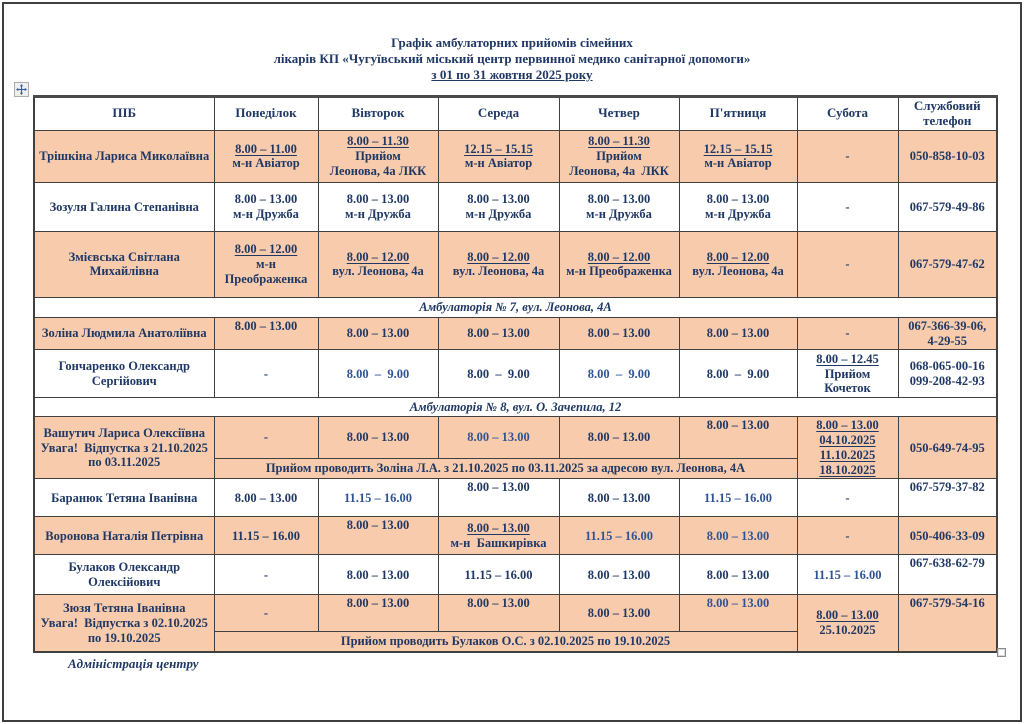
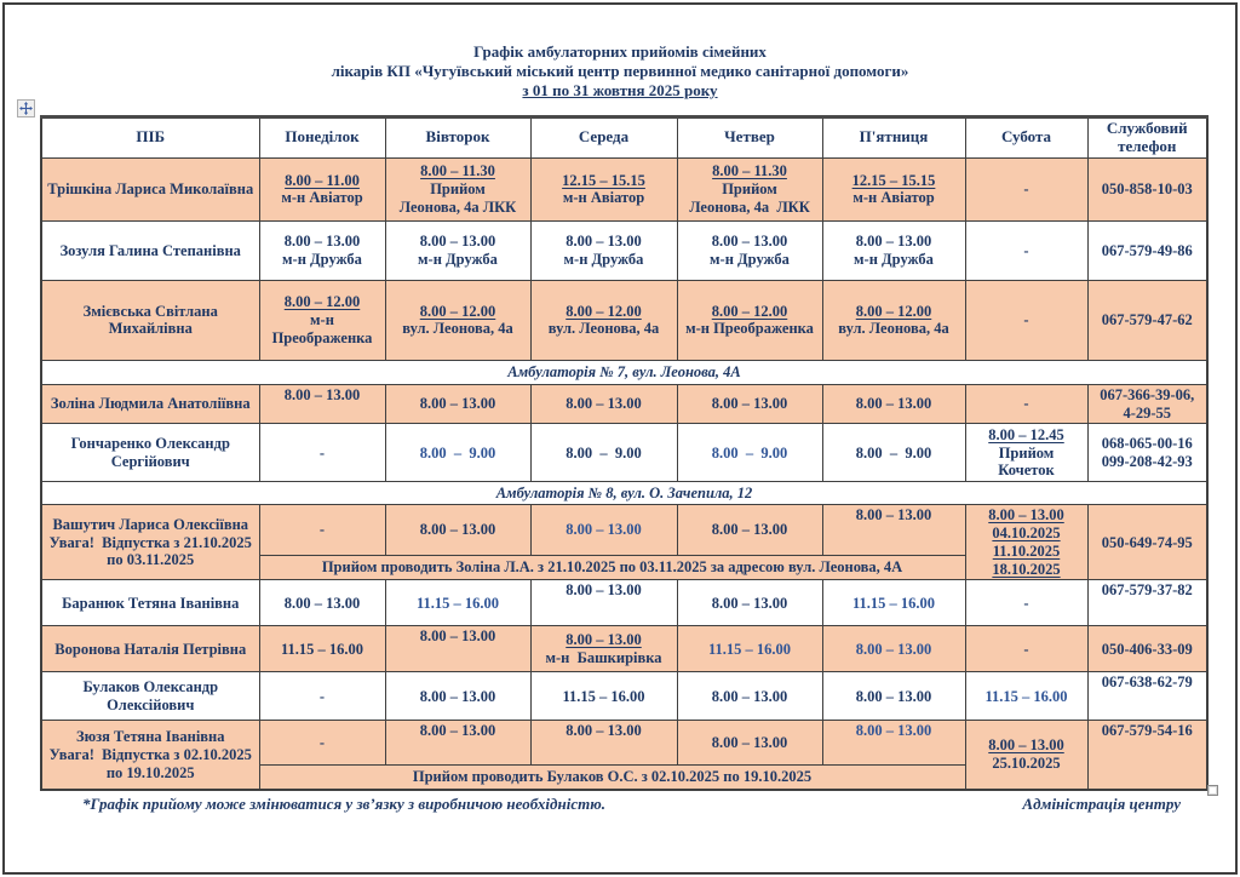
  Графік амбулаторних прийомів сімейних
  лікарів КП «Чугуївський міський центр первинної медико санітарної допомоги»
  з 01 по 31 жовтня 2025 року
  ПІБ	Понеділок	Вівторок	Середа	Четвер	П'ятниця	Субота	Службовий телефон
  Трішкіна Лариса Миколаївна	8.00 – 11.00м-н Авіатор	8.00 – 11.30ПрийомЛеонова, 4а ЛКК	12.15 – 15.15м-н Авіатор	8.00 – 11.30ПрийомЛеонова, 4а ЛКК	12.15 – 15.15м-н Авіатор	-	050-858-10-03
  Зозуля Галина Степанівна	8.00 – 13.00м-н Дружба	8.00 – 13.00м-н Дружба	8.00 – 13.00м-н Дружба	8.00 – 13.00м-н Дружба	8.00 – 13.00м-н Дружба	-	067-579-49-86
  Змієвська СвітланаМихайлівна	8.00 – 12.00м-нПреображенка	8.00 – 12.00вул. Леонова, 4а	8.00 – 12.00вул. Леонова, 4а	8.00 – 12.00м-н Преображенка	8.00 – 12.00вул. Леонова, 4а	-	067-579-47-62
  Амбулаторія № 7, вул. Леонова, 4А
  Золіна Людмила Анатоліївна	8.00 – 13.00	8.00 – 13.00	8.00 – 13.00	8.00 – 13.00	8.00 – 13.00	-	067-366-39-06,4-29-55
  Гончаренко ОлександрСергійович	-	8.00 – 9.00	8.00 – 9.00	8.00 – 9.00	8.00 – 9.00	8.00 – 12.45ПрийомКочеток	068-065-00-16099-208-42-93
  Амбулаторія № 8, вул. О. Зачепила, 12
  Вашутич Лариса ОлексіївнаУвага! Відпустка з 21.10.2025по 03.11.2025	-	8.00 – 13.00	8.00 – 13.00	8.00 – 13.00	8.00 – 13.00	8.00 – 13.0004.10.202511.10.202518.10.2025	050-649-74-95
  Прийом проводить Золіна Л.А. з 21.10.2025 по 03.11.2025 за адресою вул. Леонова, 4А
  Баранюк Тетяна Іванівна	8.00 – 13.00	11.15 – 16.00	8.00 – 13.00	8.00 – 13.00	11.15 – 16.00	-	067-579-37-82
  Воронова Наталія Петрівна	11.15 – 16.00	8.00 – 13.00	8.00 – 13.00м-н Башкирівка	11.15 – 16.00	8.00 – 13.00	-	050-406-33-09
  Булаков ОлександрОлексійович	-	8.00 – 13.00	11.15 – 16.00	8.00 – 13.00	8.00 – 13.00	11.15 – 16.00	067-638-62-79
  Зюзя Тетяна ІванівнаУвага! Відпустка з 02.10.2025по 19.10.2025	-	8.00 – 13.00	8.00 – 13.00	8.00 – 13.00	8.00 – 13.00	8.00 – 13.0025.10.2025	067-579-54-16
  Прийом проводить Булаков О.С. з 02.10.2025 по 19.10.2025
+ *Графік прийому може змінюватися у зв’язку з виробничою необхідністю.
  Адміністрація центру
